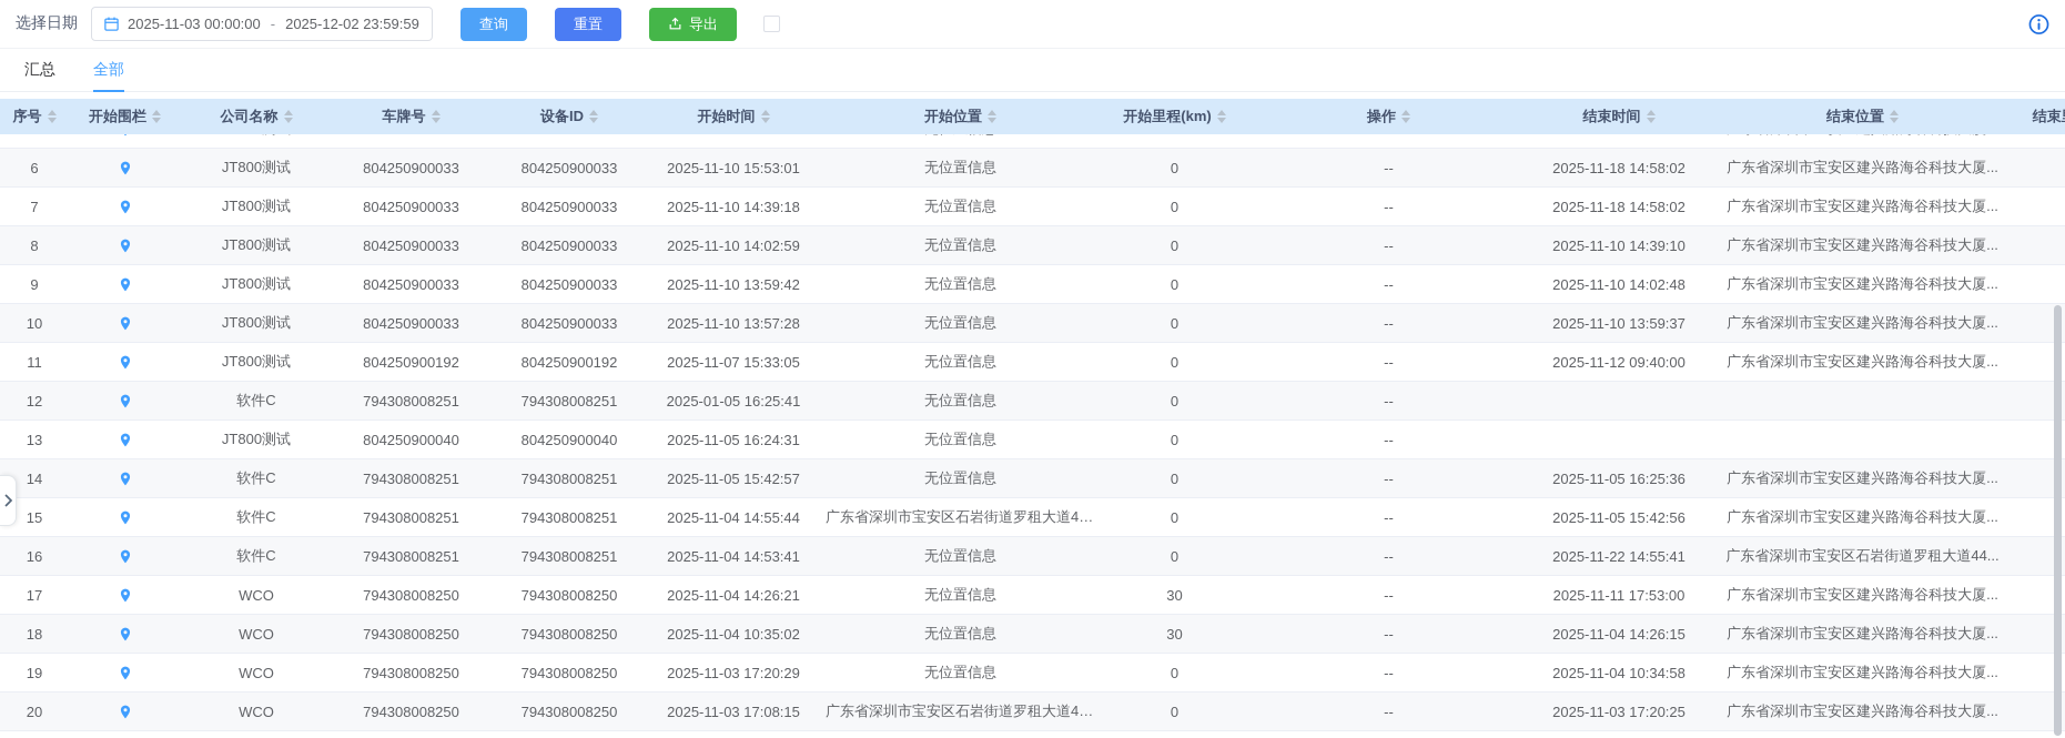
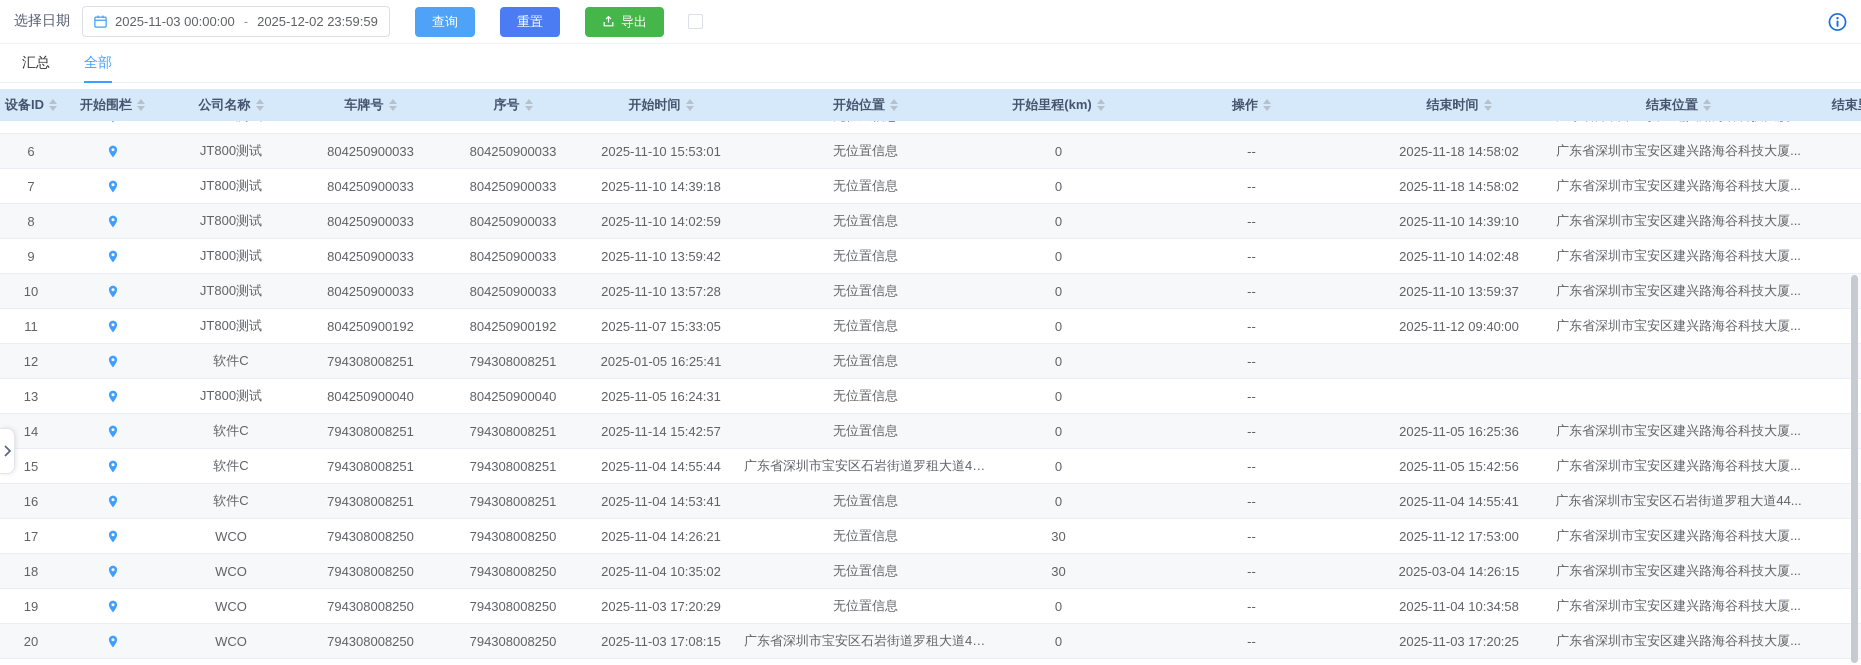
  选择日期
  2025-11-03 00:00:00
  -
  2025-12-02 23:59:59
  查询
  重置
  导出
  汇总
  全部
- 序号
+ 设备ID
  开始围栏
  公司名称
  车牌号
- 设备ID
+ 序号
  开始时间
  开始位置
  开始里程(km)
  操作
  结束时间
  结束位置
  6
  JT800测试
  804250900033
  804250900033
  2025-11-10 15:53:01
  无位置信息
  0
  --
  2025-11-18 14:58:02
  广东省深圳市宝安区建兴路海谷科技大厦...
  7
  JT800测试
  804250900033
  804250900033
  2025-11-10 14:39:18
  无位置信息
  0
  --
  2025-11-18 14:58:02
  广东省深圳市宝安区建兴路海谷科技大厦...
  8
  JT800测试
  804250900033
  804250900033
  2025-11-10 14:02:59
  无位置信息
  0
  --
  2025-11-10 14:39:10
  广东省深圳市宝安区建兴路海谷科技大厦...
  9
  JT800测试
  804250900033
  804250900033
  2025-11-10 13:59:42
  无位置信息
  0
  --
  2025-11-10 14:02:48
  广东省深圳市宝安区建兴路海谷科技大厦...
  10
  JT800测试
  804250900033
  804250900033
  2025-11-10 13:57:28
  无位置信息
  0
  --
  2025-11-10 13:59:37
  广东省深圳市宝安区建兴路海谷科技大厦...
  11
  JT800测试
  804250900192
  804250900192
  2025-11-07 15:33:05
  无位置信息
  0
  --
  2025-11-12 09:40:00
  广东省深圳市宝安区建兴路海谷科技大厦...
  12
  软件C
  794308008251
  794308008251
  2025-01-05 16:25:41
  无位置信息
  0
  --
  13
  JT800测试
  804250900040
  804250900040
  2025-11-05 16:24:31
  无位置信息
  0
  --
  14
  软件C
  794308008251
  794308008251
- 2025-11-05 15:42:57
+ 2025-11-14 15:42:57
  无位置信息
  0
  --
  2025-11-05 16:25:36
  广东省深圳市宝安区建兴路海谷科技大厦...
  15
  软件C
  794308008251
  794308008251
  2025-11-04 14:55:44
  广东省深圳市宝安区石岩街道罗租大道44...
  0
  --
  2025-11-05 15:42:56
  广东省深圳市宝安区建兴路海谷科技大厦...
  16
  软件C
  794308008251
  794308008251
  2025-11-04 14:53:41
  无位置信息
  0
  --
- 2025-11-22 14:55:41
+ 2025-11-04 14:55:41
  广东省深圳市宝安区石岩街道罗租大道44...
  17
  WCO
  794308008250
  794308008250
  2025-11-04 14:26:21
  无位置信息
  30
  --
- 2025-11-11 17:53:00
+ 2025-11-12 17:53:00
  广东省深圳市宝安区建兴路海谷科技大厦...
  18
  WCO
  794308008250
  794308008250
  2025-11-04 10:35:02
  无位置信息
  30
  --
- 2025-11-04 14:26:15
+ 2025-03-04 14:26:15
  广东省深圳市宝安区建兴路海谷科技大厦...
  19
  WCO
  794308008250
  794308008250
  2025-11-03 17:20:29
  无位置信息
  0
  --
  2025-11-04 10:34:58
  广东省深圳市宝安区建兴路海谷科技大厦...
  20
  WCO
  794308008250
  794308008250
  2025-11-03 17:08:15
  广东省深圳市宝安区石岩街道罗租大道44...
  0
  --
  2025-11-03 17:20:25
  广东省深圳市宝安区建兴路海谷科技大厦...
